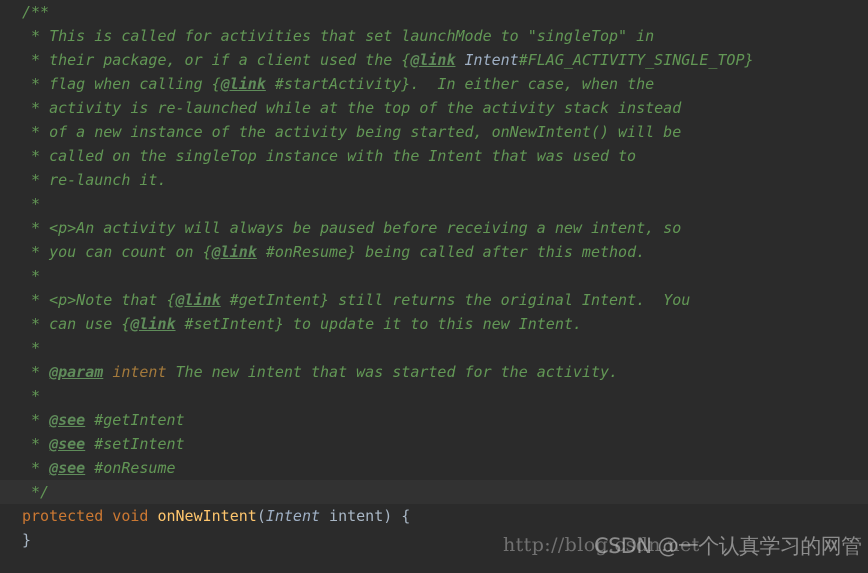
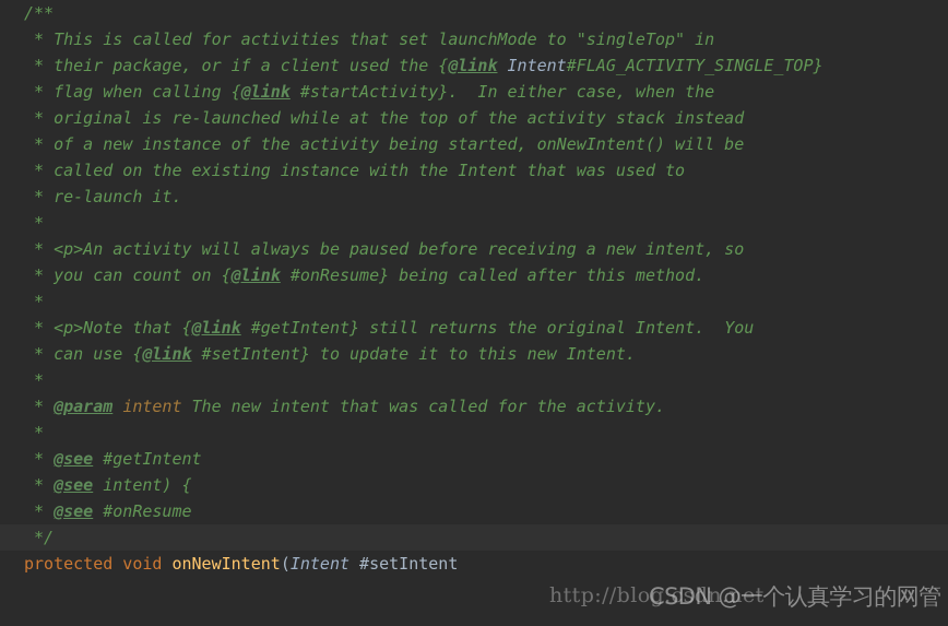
  /**
  * This is called for activities that set launchMode to "singleTop" in
  * their package, or if a client used the {@link Intent#FLAG_ACTIVITY_SINGLE_TOP}
  * flag when calling {@link #startActivity}. In either case, when the
- * activity is re-launched while at the top of the activity stack instead
+ * original is re-launched while at the top of the activity stack instead
  * of a new instance of the activity being started, onNewIntent() will be
- * called on the singleTop instance with the Intent that was used to
+ * called on the existing instance with the Intent that was used to
  * re-launch it.
  *
  * <p>An activity will always be paused before receiving a new intent, so
  * you can count on {@link #onResume} being called after this method.
  *
  * <p>Note that {@link #getIntent} still returns the original Intent. You
  * can use {@link #setIntent} to update it to this new Intent.
  *
- * @param intent The new intent that was started for the activity.
+ * @param intent The new intent that was called for the activity.
  *
  * @see #getIntent
- * @see #setIntent
+ * @see intent) {
  * @see #onResume
  */
- protected void onNewIntent(Intent intent) {
+ protected void onNewIntent(Intent #setIntent
- }
  http://blog.csdn.net
  CSDN @一个认真学习的网管
